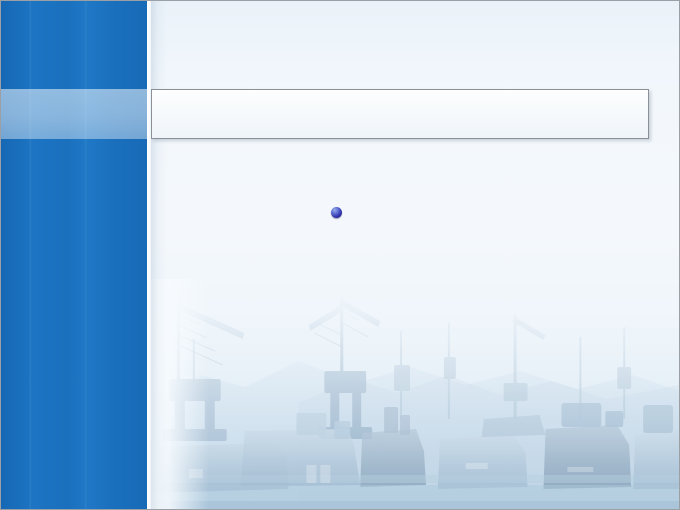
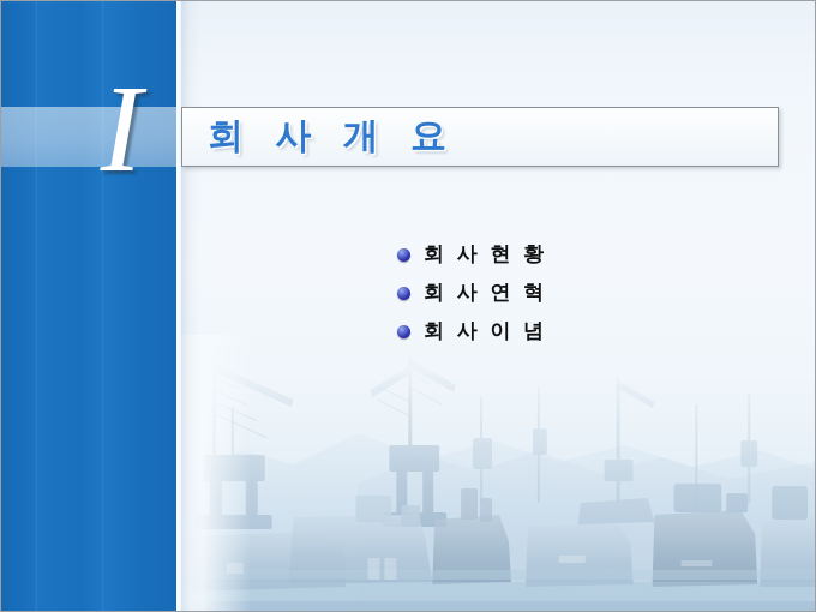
+ I
+ 회 사 개 요
+ 회 사 현 황
+ 회 사 연 혁
+ 회 사 이 념
